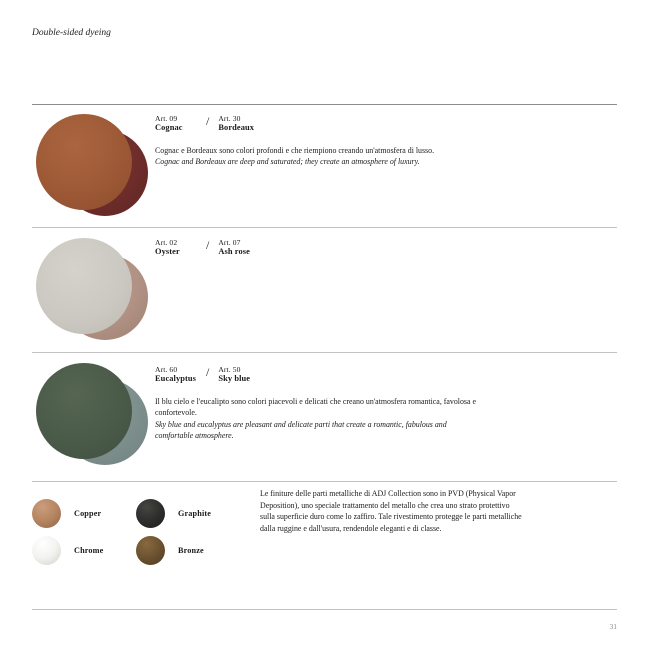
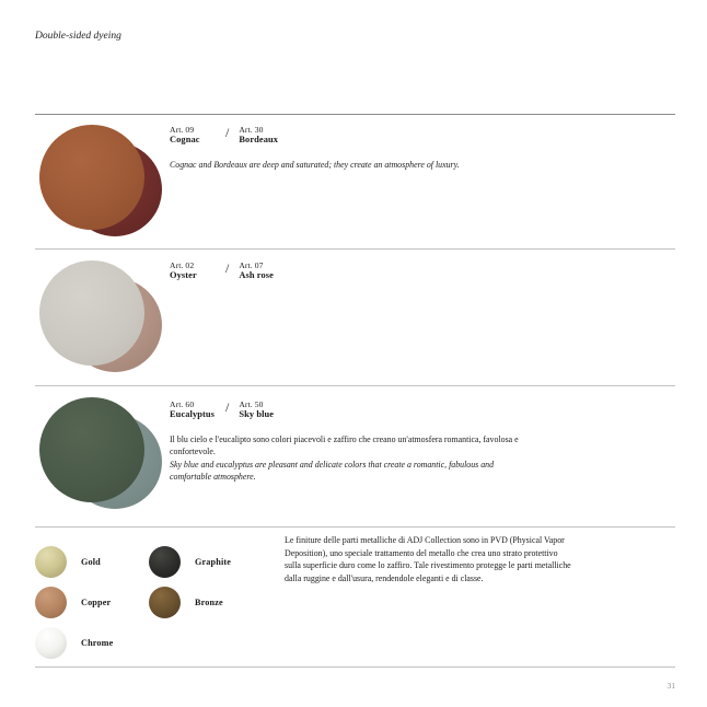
  Double-sided dyeing
  Art. 09
  Cognac
  /
  Art. 30
  Bordeaux
- Cognac e Bordeaux sono colori profondi e che riempiono creando un'atmosfera di lusso.
  Cognac and Bordeaux are deep and saturated; they create an atmosphere of luxury.
  Art. 02
  Oyster
  /
  Art. 07
  Ash rose
  Art. 60
  Eucalyptus
  /
  Art. 50
  Sky blue
- Il blu cielo e l'eucalipto sono colori piacevoli e delicati che creano un'atmosfera romantica, favolosa e confortevole.
+ Il blu cielo e l'eucalipto sono colori piacevoli e zaffiro che creano un'atmosfera romantica, favolosa e confortevole.
- Sky blue and eucalyptus are pleasant and delicate parti that create a romantic, fabulous and comfortable atmosphere.
+ Sky blue and eucalyptus are pleasant and delicate colors that create a romantic, fabulous and comfortable atmosphere.
+ Gold
  Copper
  Chrome
  Graphite
  Bronze
  Le finiture delle parti metalliche di ADJ Collection sono in PVD (Physical Vapor Deposition), uno speciale trattamento del metallo che crea uno strato protettivo sulla superficie duro come lo zaffiro. Tale rivestimento protegge le parti metalliche dalla ruggine e dall'usura, rendendole eleganti e di classe.
  31
